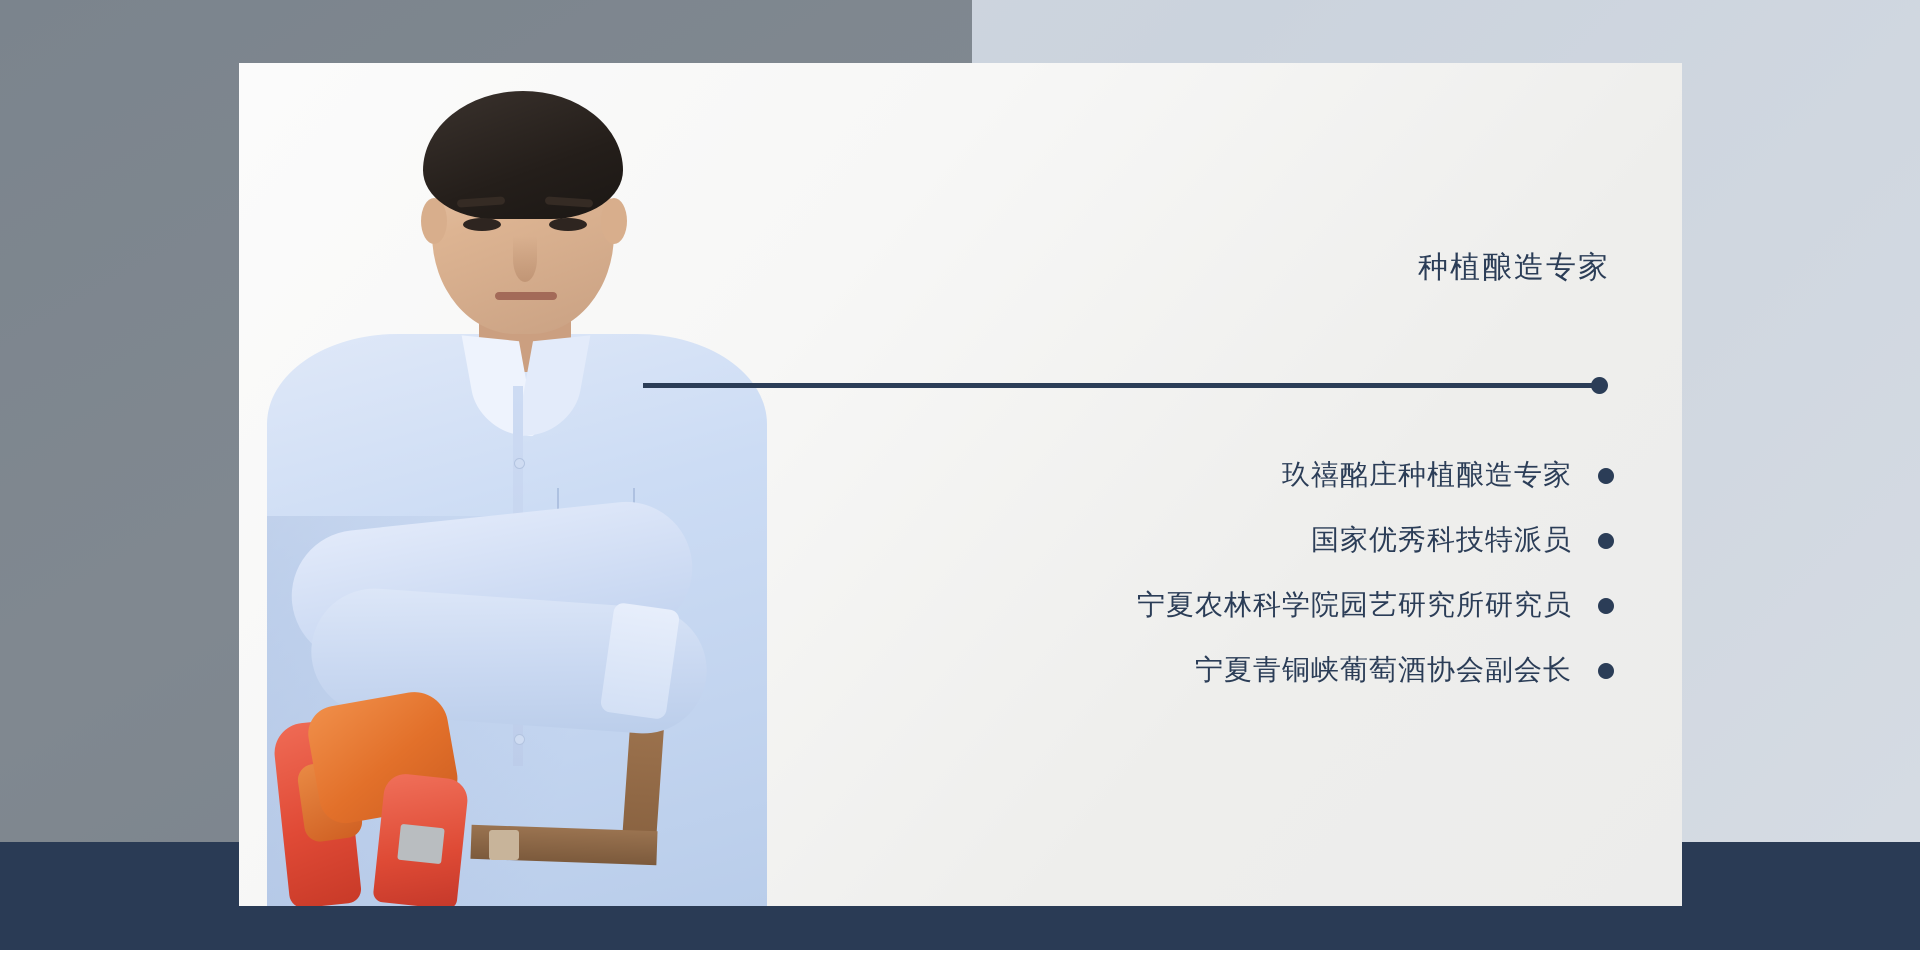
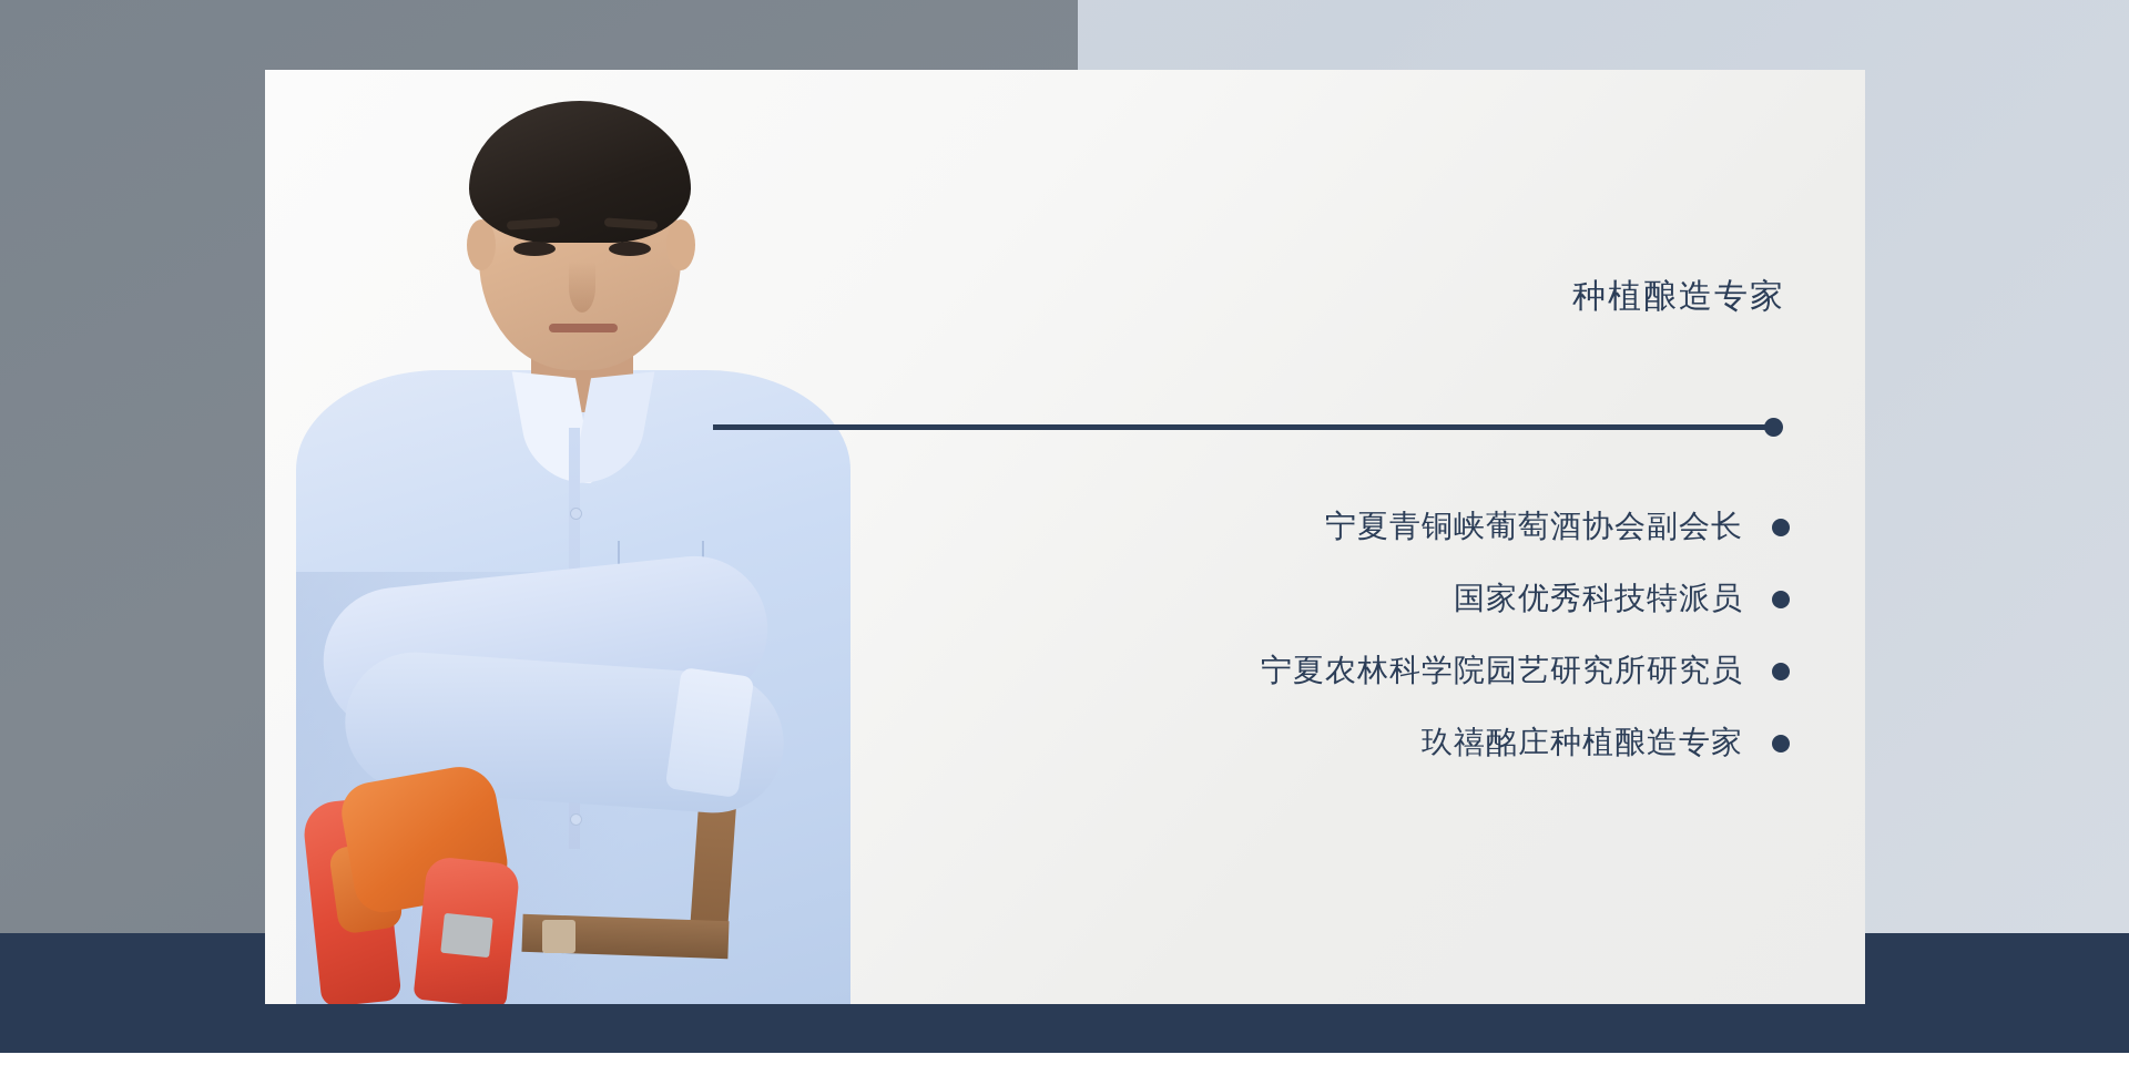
  种植酿造专家
- 玖禧酩庄种植酿造专家
+ 宁夏青铜峡葡萄酒协会副会长
  国家优秀科技特派员
  宁夏农林科学院园艺研究所研究员
- 宁夏青铜峡葡萄酒协会副会长
+ 玖禧酩庄种植酿造专家
